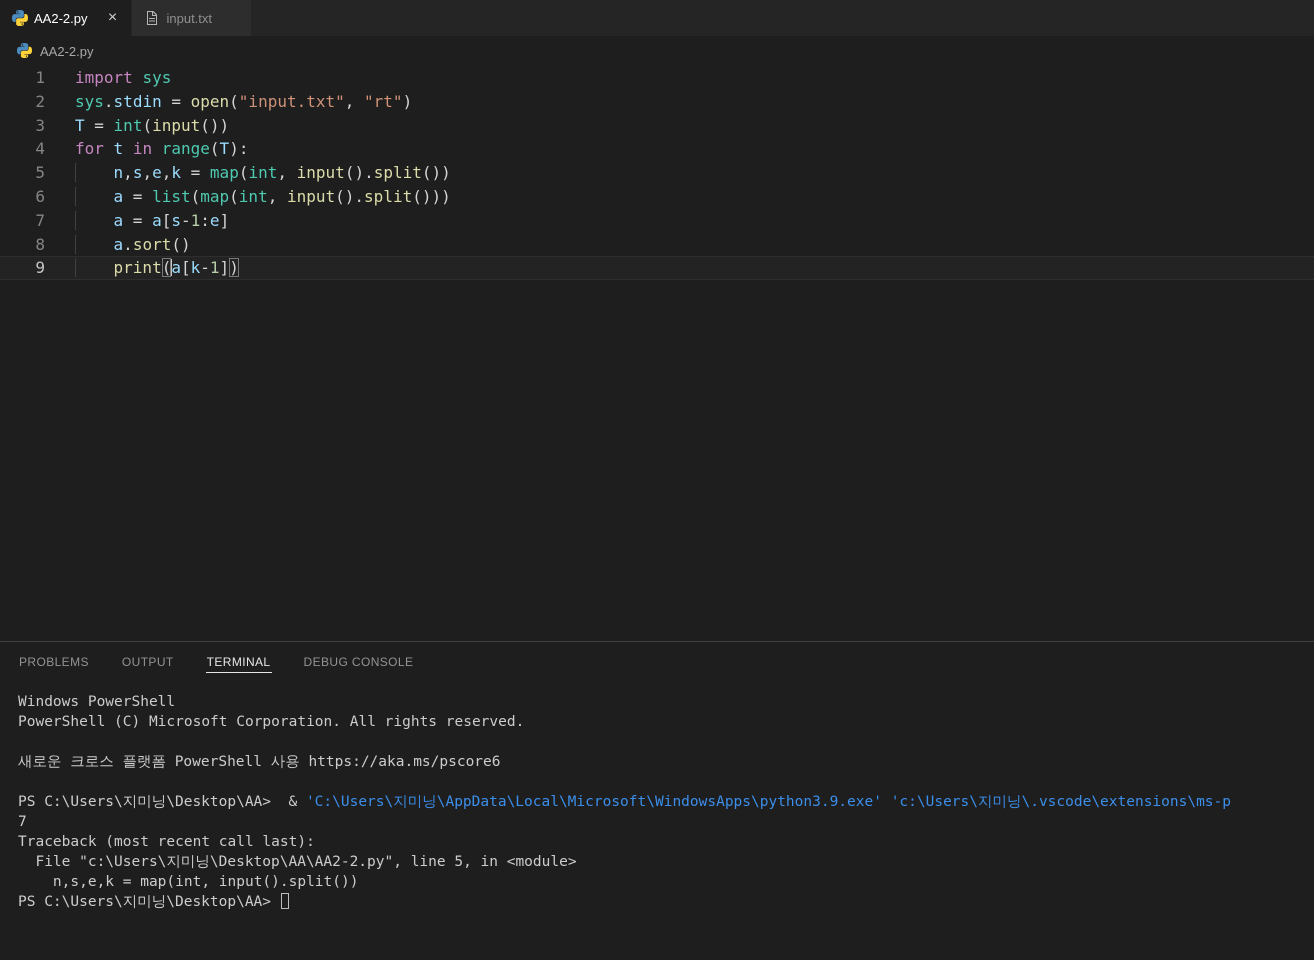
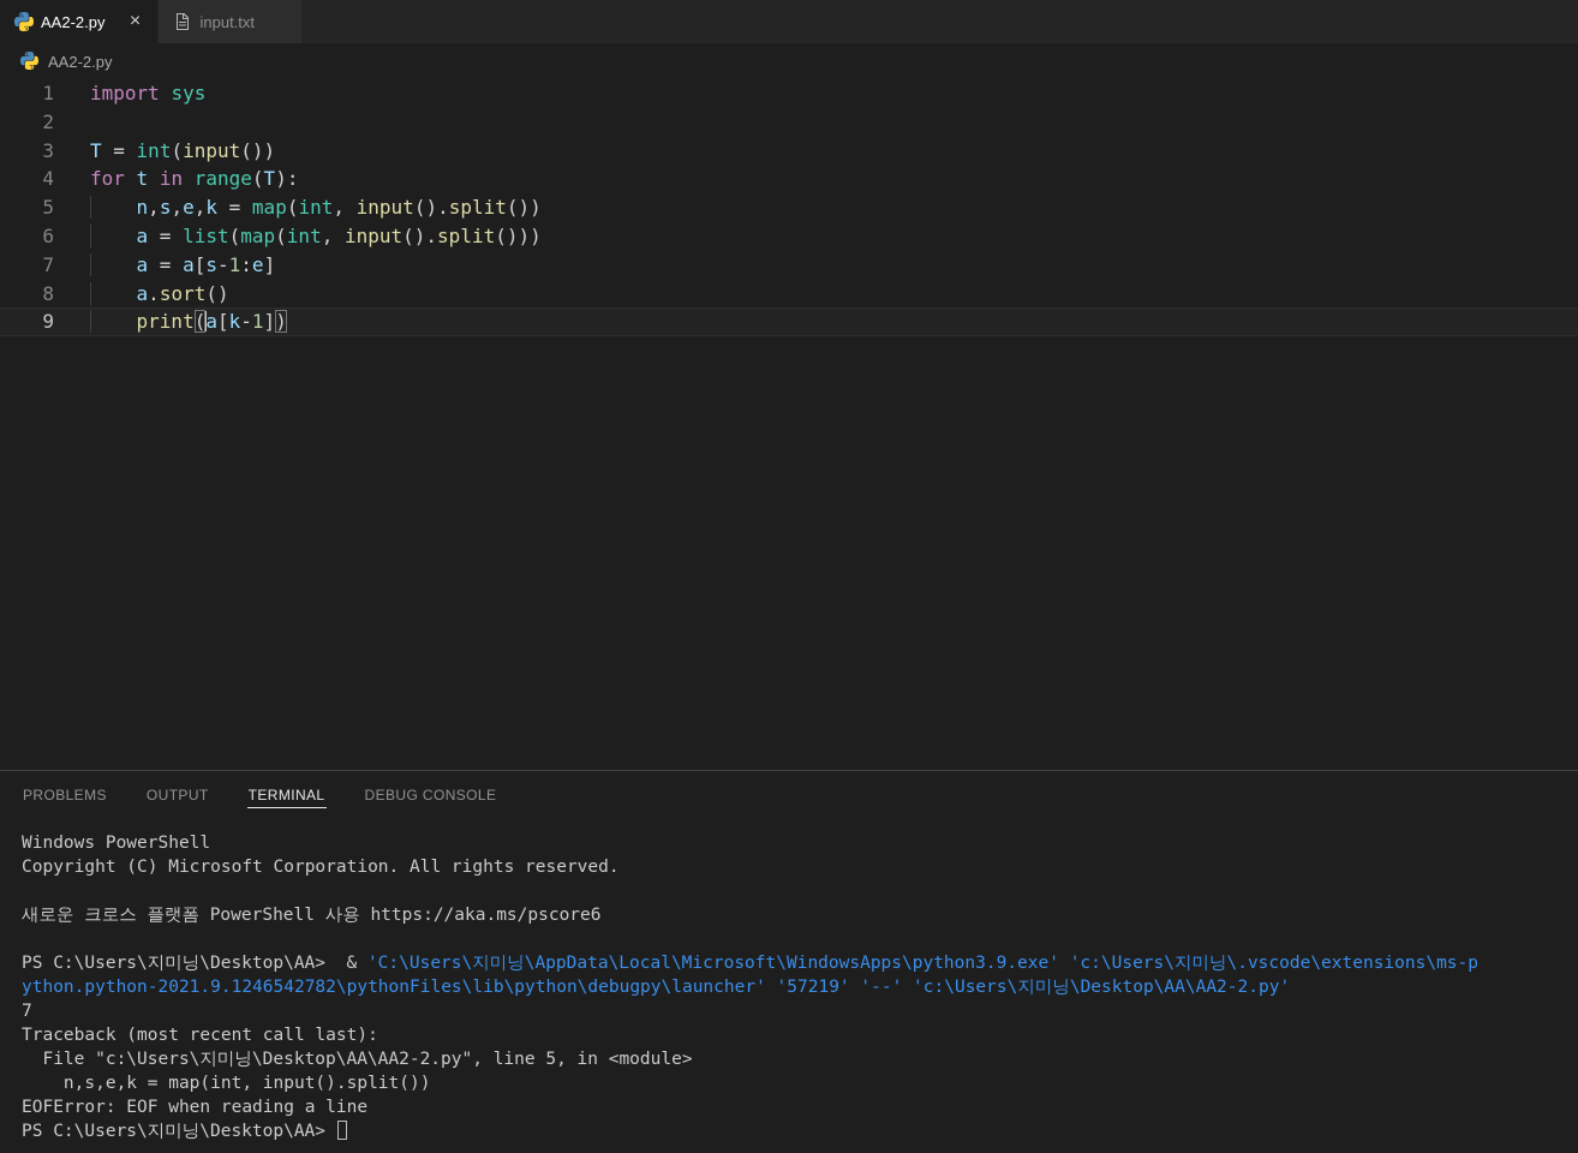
  AA2-2.py
  ×
  input.txt
  AA2-2.py
  1
  import sys
  2
- sys.stdin = open("input.txt", "rt")
  3
  T = int(input())
  4
  for t in range(T):
  5
  n,s,e,k = map(int, input().split())
  6
  a = list(map(int, input().split()))
  7
  a = a[s-1:e]
  8
  a.sort()
  9
  print(a[k-1])
  PROBLEMS
  OUTPUT
  TERMINAL
  DEBUG CONSOLE
  Windows PowerShell
- PowerShell (C) Microsoft Corporation. All rights reserved.
+ Copyright (C) Microsoft Corporation. All rights reserved.
  새로운 크로스 플랫폼 PowerShell 사용 https://aka.ms/pscore6
  PS C:\Users\지미닝\Desktop\AA> & 'C:\Users\지미닝\AppData\Local\Microsoft\WindowsApps\python3.9.exe' 'c:\Users\지미닝\.vscode\extensions\ms-p
+ ython.python-2021.9.1246542782\pythonFiles\lib\python\debugpy\launcher' '57219' '--' 'c:\Users\지미닝\Desktop\AA\AA2-2.py'
  7
  Traceback (most recent call last):
  File "c:\Users\지미닝\Desktop\AA\AA2-2.py", line 5, in <module>
  n,s,e,k = map(int, input().split())
+ EOFError: EOF when reading a line
  PS C:\Users\지미닝\Desktop\AA>
